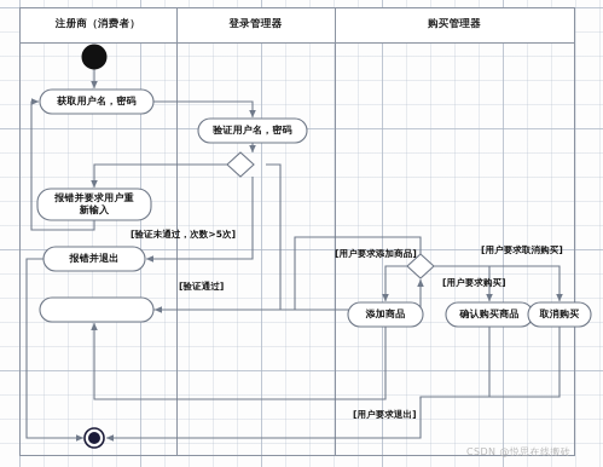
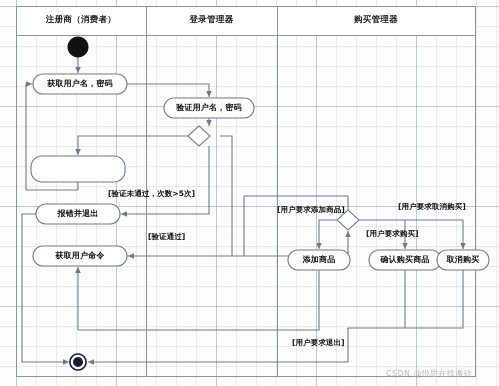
  注册商（消费者）
  登录管理器
  购买管理器
  获取用户名，密码
  验证用户名，密码
- 报错并要求用户重
- 新输入
  报错并退出
+ 获取用户命令
  添加商品
  确认购买商品
  取消购买
  [验证未通过，次数>5次]
  [验证通过]
  [用户要求添加商品]
  [用户要求取消购买]
  [用户要求购买]
  [用户要求退出]
  CSDN @悦思在线搬砖
